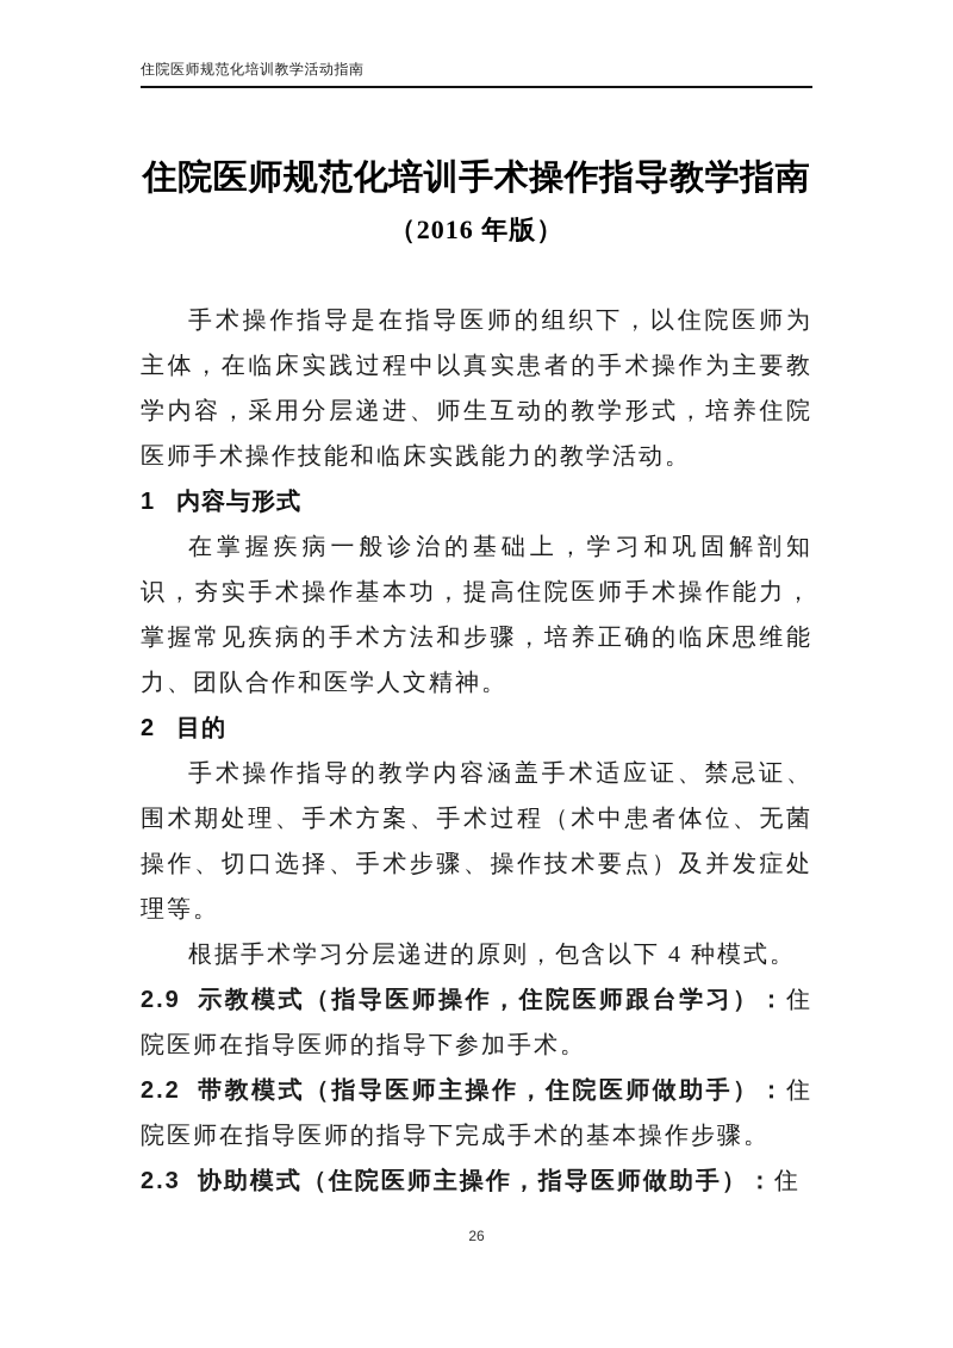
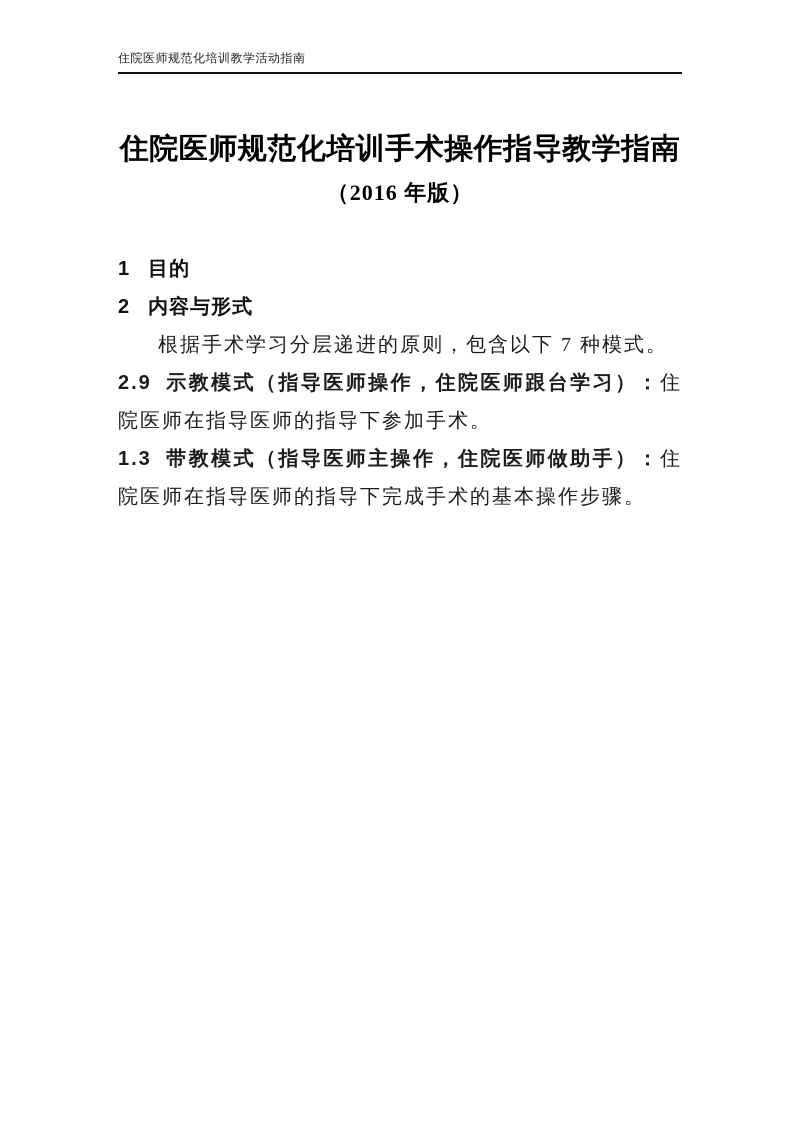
  住院医师规范化培训教学活动指南
  住院医师规范化培训手术操作指导教学指南
  （2016 年版）
- 手术操作指导是在指导医师的组织下，以住院医师为主体，在临床实践过程中以真实患者的手术操作为主要教学内容，采用分层递进、师生互动的教学形式，培养住院医师手术操作技能和临床实践能力的教学活动。
- 1 内容与形式
+ 1 目的
- 在掌握疾病一般诊治的基础上，学习和巩固解剖知识，夯实手术操作基本功，提高住院医师手术操作能力，掌握常见疾病的手术方法和步骤，培养正确的临床思维能力、团队合作和医学人文精神。
- 2 目的
+ 2 内容与形式
- 手术操作指导的教学内容涵盖手术适应证、禁忌证、围术期处理、手术方案、手术过程（术中患者体位、无菌操作、切口选择、手术步骤、操作技术要点）及并发症处理等。
- 根据手术学习分层递进的原则，包含以下 4 种模式。
+ 根据手术学习分层递进的原则，包含以下 7 种模式。
  2.9 示教模式（指导医师操作，住院医师跟台学习）：住院医师在指导医师的指导下参加手术。
- 2.2 带教模式（指导医师主操作，住院医师做助手）：住院医师在指导医师的指导下完成手术的基本操作步骤。
+ 1.3 带教模式（指导医师主操作，住院医师做助手）：住院医师在指导医师的指导下完成手术的基本操作步骤。
- 2.3 协助模式（住院医师主操作，指导医师做助手）：住
- 26
